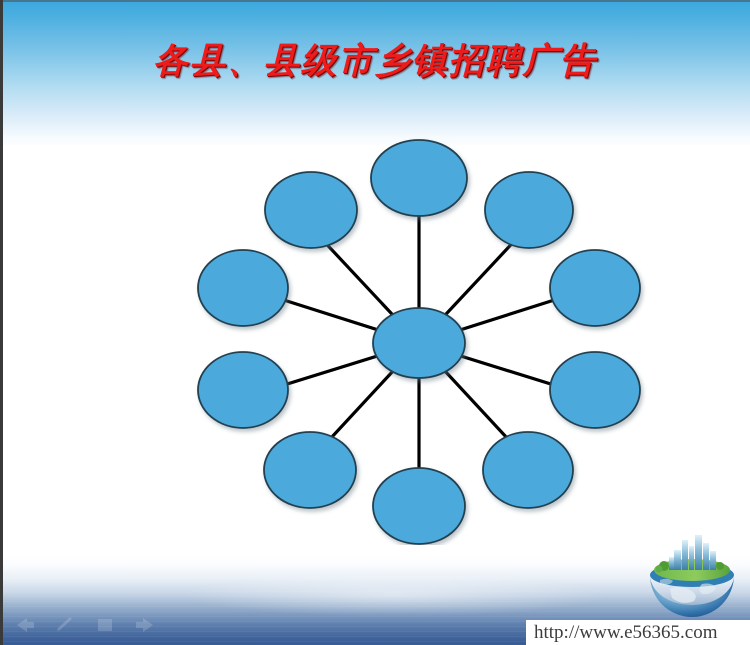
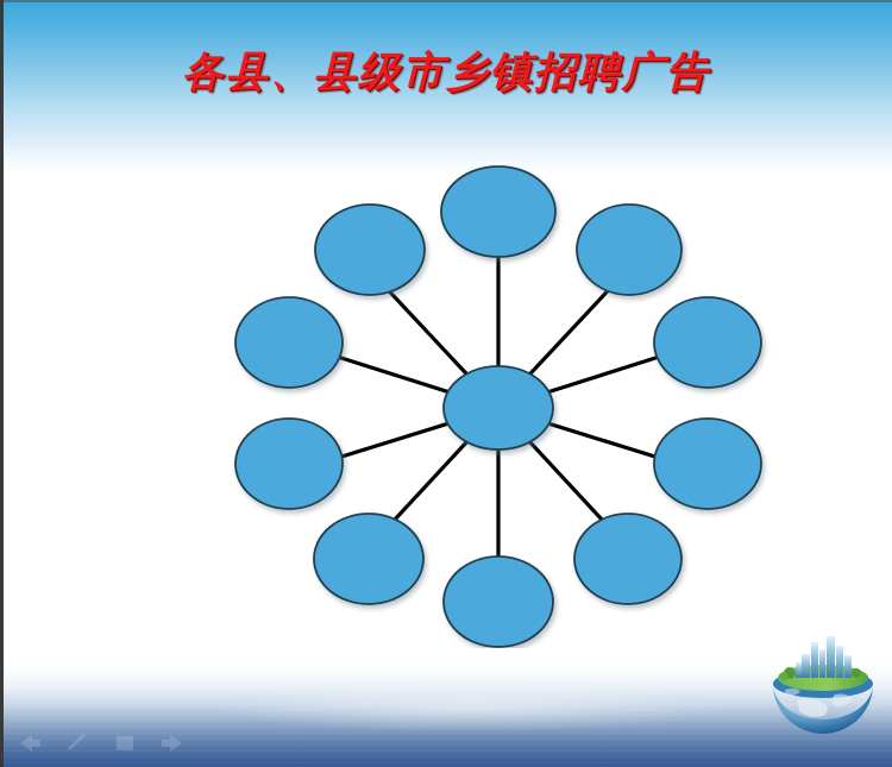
  各县、县级市乡镇招聘广告
- http://www.e56365.com
